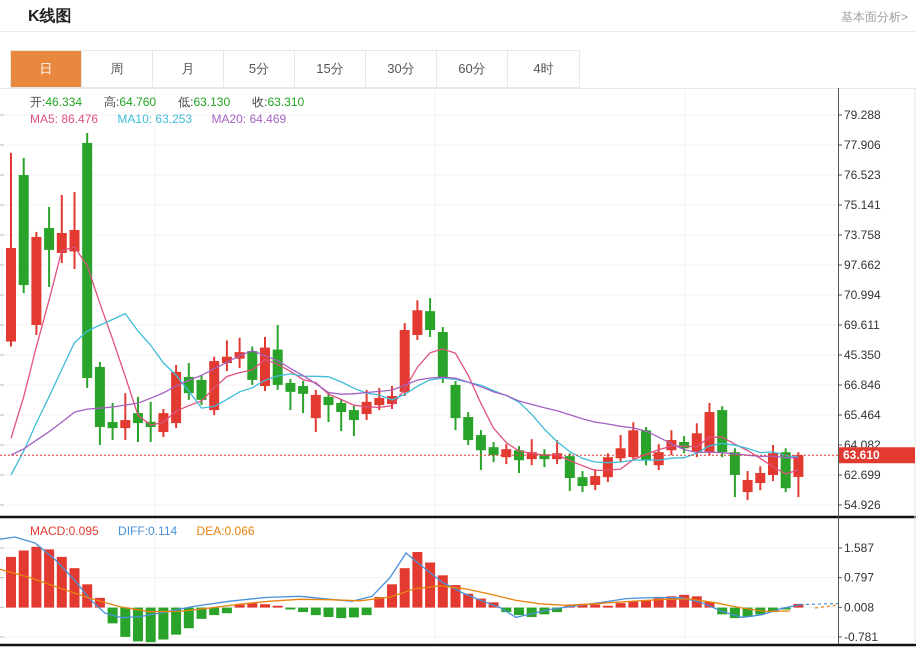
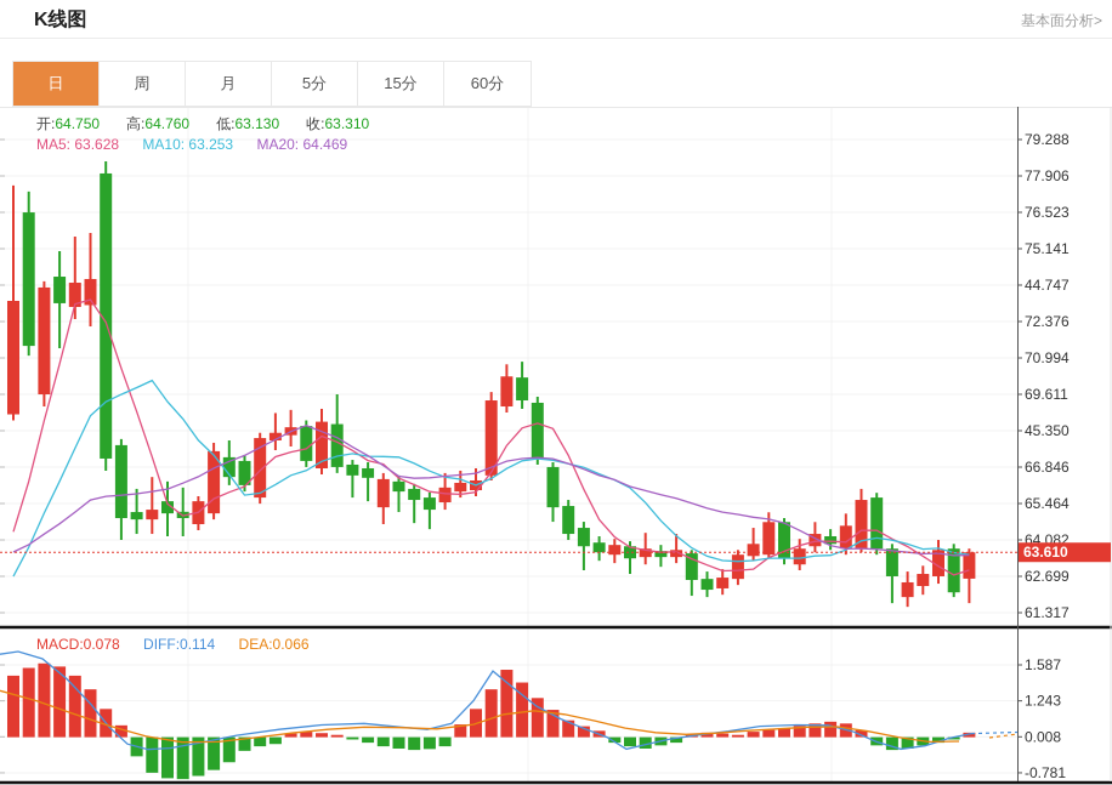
  K线图
  基本面分析>
  日
  周
  月
  5分
  15分
- 30分
  60分
- 4时
  79.288
  77.906
  76.523
  75.141
- 73.758
+ 44.747
- 97.662
+ 72.376
  70.994
  69.611
  45.350
  66.846
  65.464
  64.082
  62.699
- 54.926
+ 61.317
  1.587
- 0.797
+ 1.243
  0.008
  -0.781
  63.610
- 开:46.334 高:64.760 低:63.130 收:63.310
+ 开:64.750 高:64.760 低:63.130 收:63.310
- MA5: 86.476 MA10: 63.253 MA20: 64.469
+ MA5: 63.628 MA10: 63.253 MA20: 64.469
- MACD:0.095 DIFF:0.114 DEA:0.066
+ MACD:0.078 DIFF:0.114 DEA:0.066
